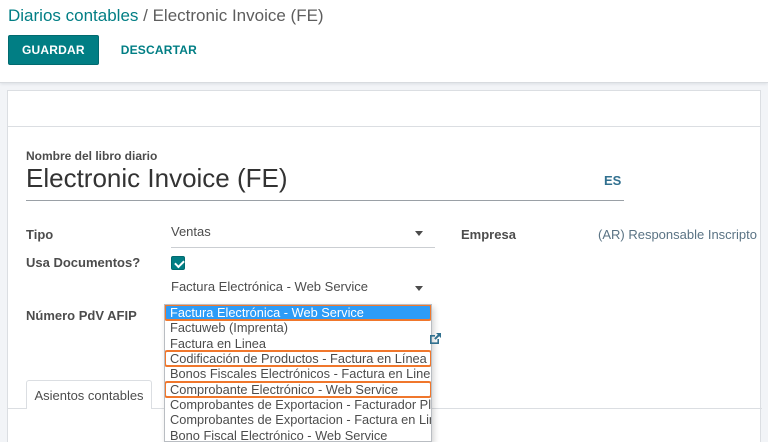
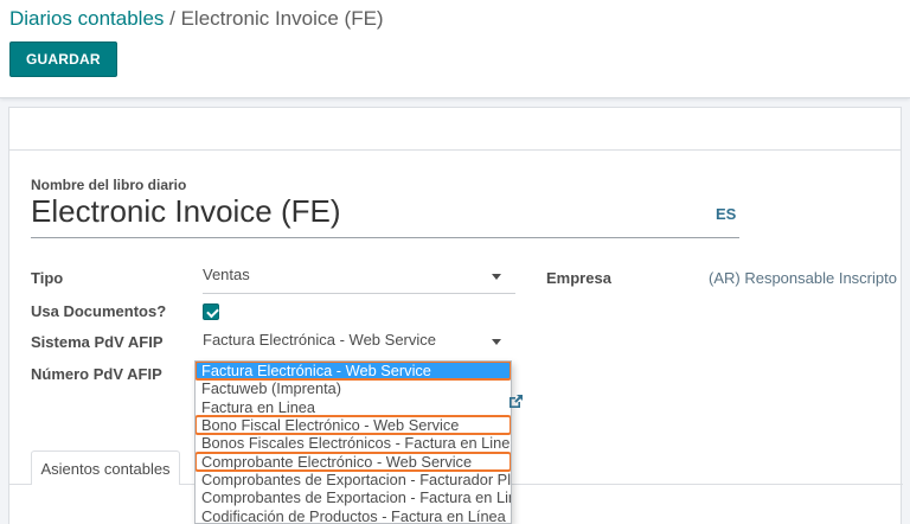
  Diarios contables / Electronic Invoice (FE)
  GUARDAR
- DESCARTAR
  Nombre del libro diario
  Electronic Invoice (FE)
  ES
  Tipo
  Ventas
  Usa Documentos?
+ Sistema PdV AFIP
  Factura Electrónica - Web Service
  Número PdV AFIP
  Empresa
  (AR) Responsable Inscripto
  Asientos contables
  Factura Electrónica - Web Service
  Factuweb (Imprenta)
  Factura en Linea
- Codificación de Productos - Factura en Línea
+ Bono Fiscal Electrónico - Web Service
  Bonos Fiscales Electrónicos - Factura en Line
  Comprobante Electrónico - Web Service
  Comprobantes de Exportacion - Facturador Pl
  Comprobantes de Exportacion - Factura en Li
- Bono Fiscal Electrónico - Web Service
+ Codificación de Productos - Factura en Línea
